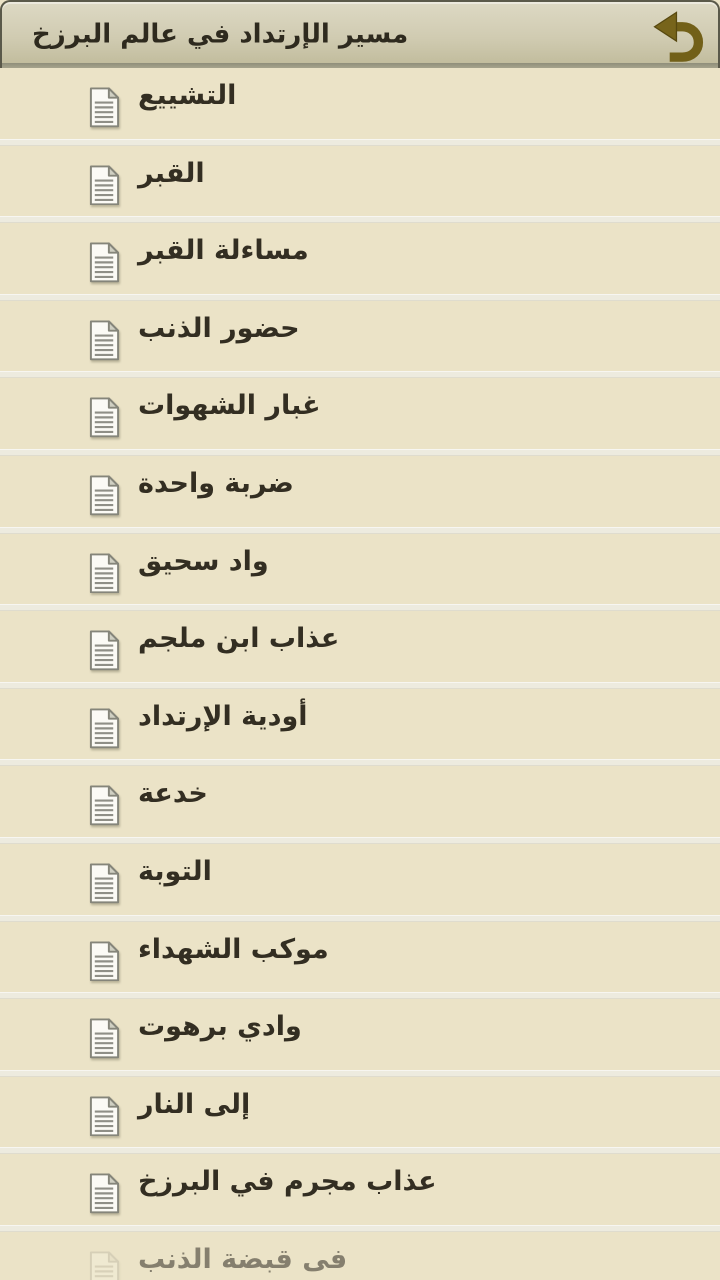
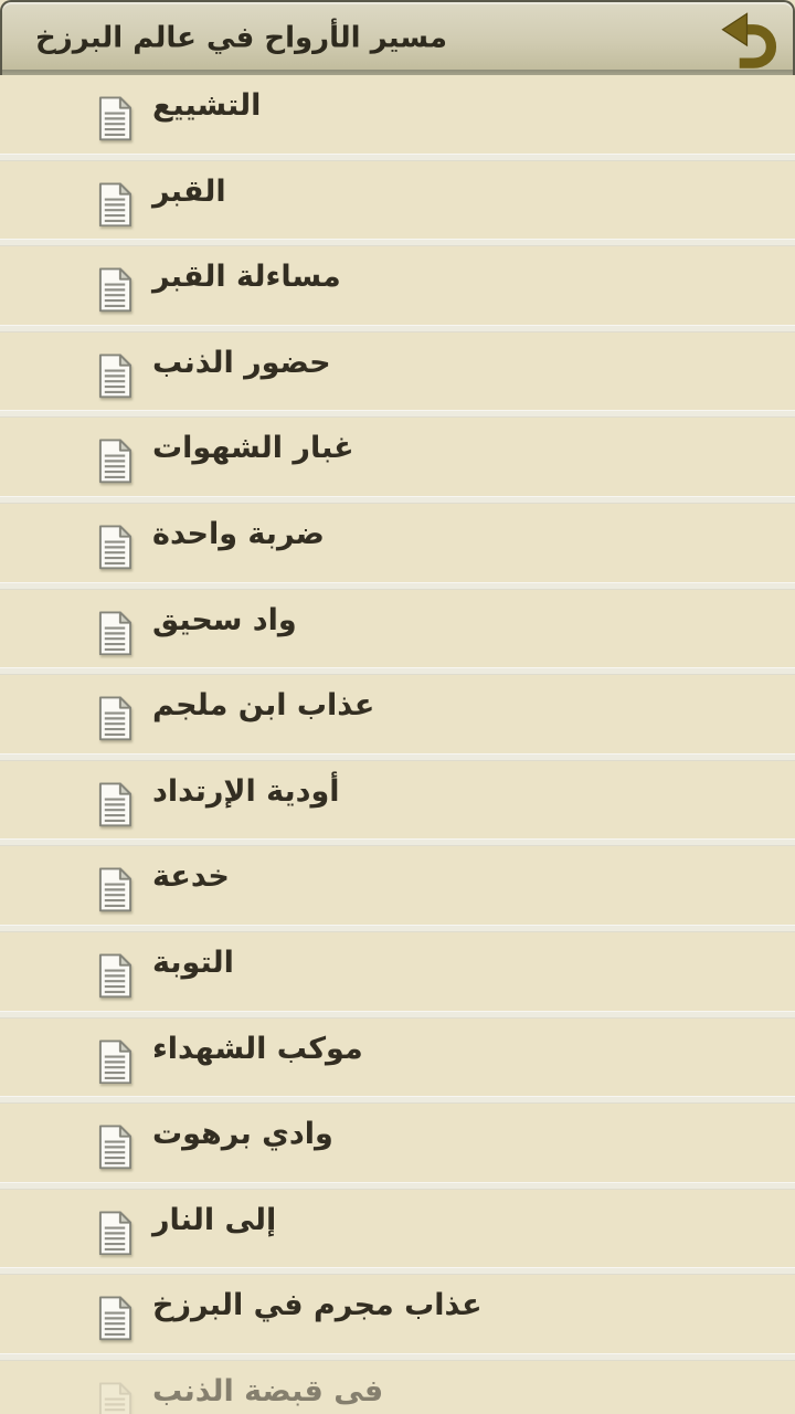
- مسير الإرتداد في عالم البرزخ
+ مسير الأرواح في عالم البرزخ
  التشييع
  القبر
  مساءلة القبر
  حضور الذنب
  غبار الشهوات
  ضربة واحدة
  واد سحيق
  عذاب ابن ملجم
  أودية الإرتداد
  خدعة
  التوبة
  موكب الشهداء
  وادي برهوت
  إلى النار
  عذاب مجرم في البرزخ
  فى قبضة الذنب
